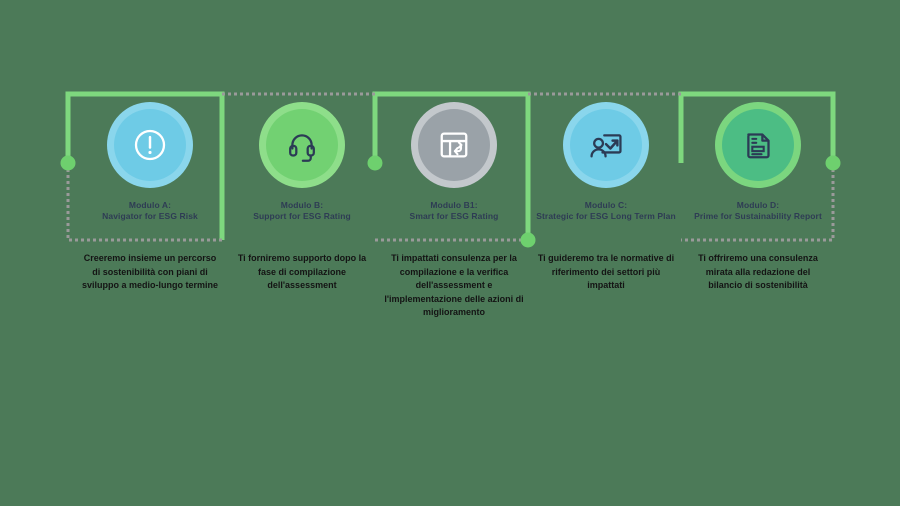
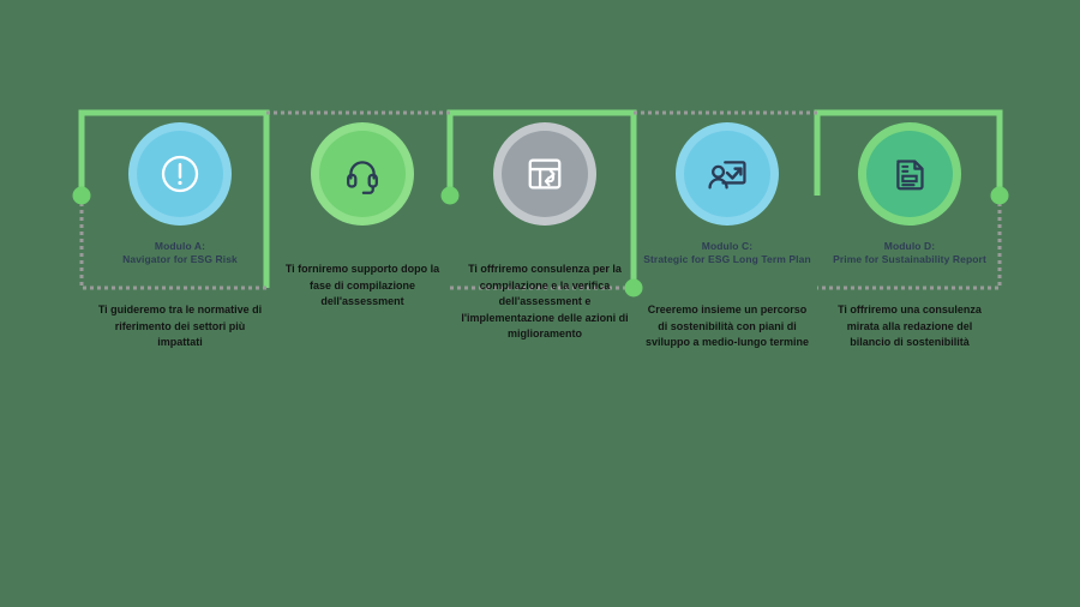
  Modulo A:
  Navigator for ESG Risk
- Creeremo insieme un percorso di sostenibilità con piani di sviluppo a medio-lungo termine
+ Ti guideremo tra le normative di riferimento dei settori più impattati
- Modulo B:
- Support for ESG Rating
  Ti forniremo supporto dopo la fase di compilazione dell'assessment
- Modulo B1:
- Smart for ESG Rating
- Ti impattati consulenza per la compilazione e la verifica dell'assessment e l'implementazione delle azioni di miglioramento
+ Ti offriremo consulenza per la compilazione e la verifica dell'assessment e l'implementazione delle azioni di miglioramento
  Modulo C:
  Strategic for ESG Long Term Plan
- Ti guideremo tra le normative di riferimento dei settori più impattati
+ Creeremo insieme un percorso di sostenibilità con piani di sviluppo a medio-lungo termine
  Modulo D:
  Prime for Sustainability Report
  Ti offriremo una consulenza mirata alla redazione del bilancio di sostenibilità
